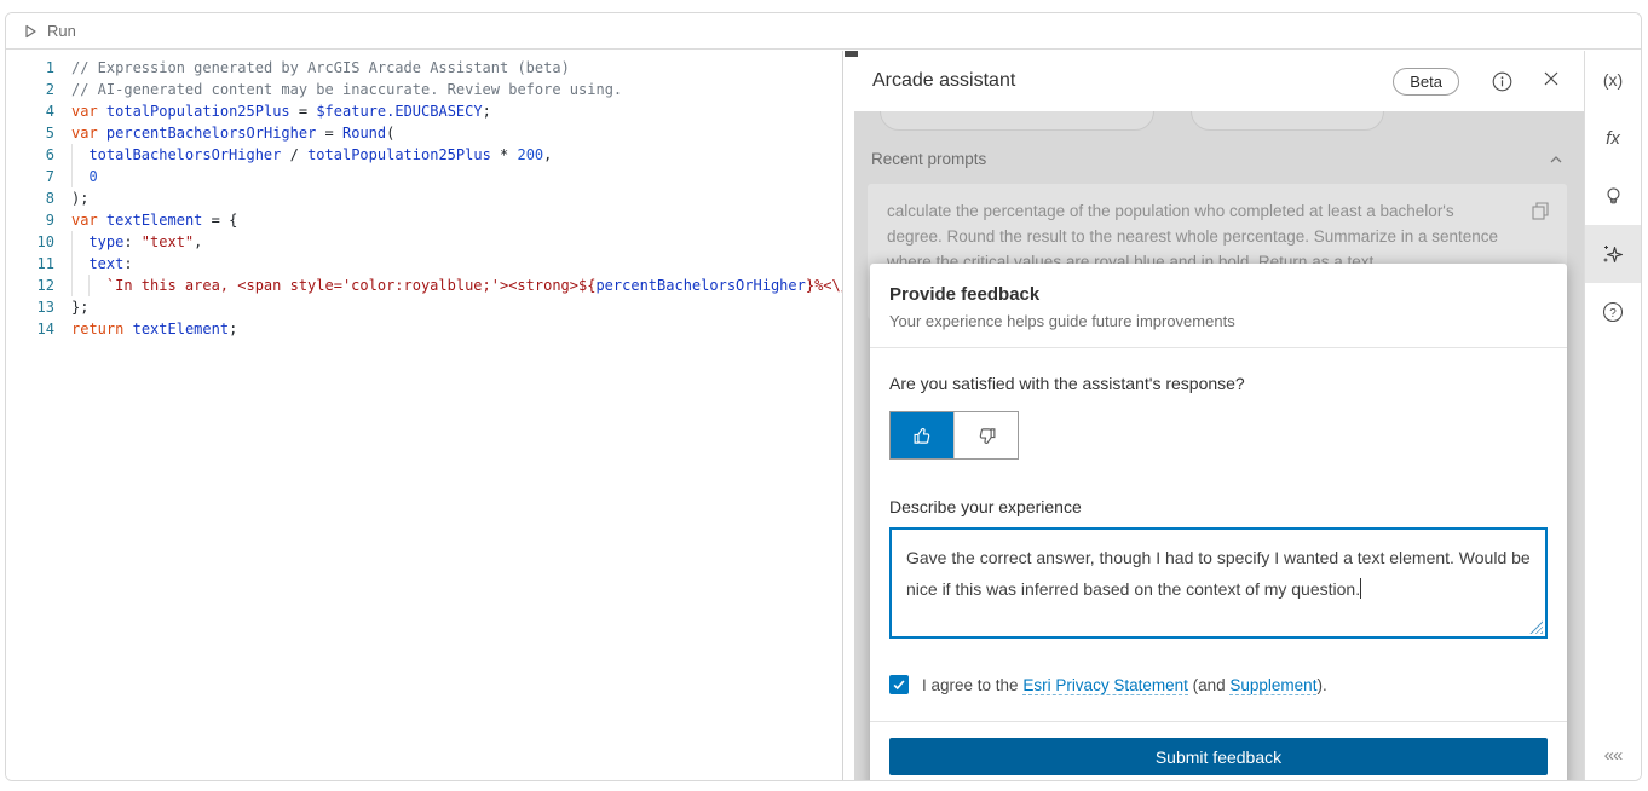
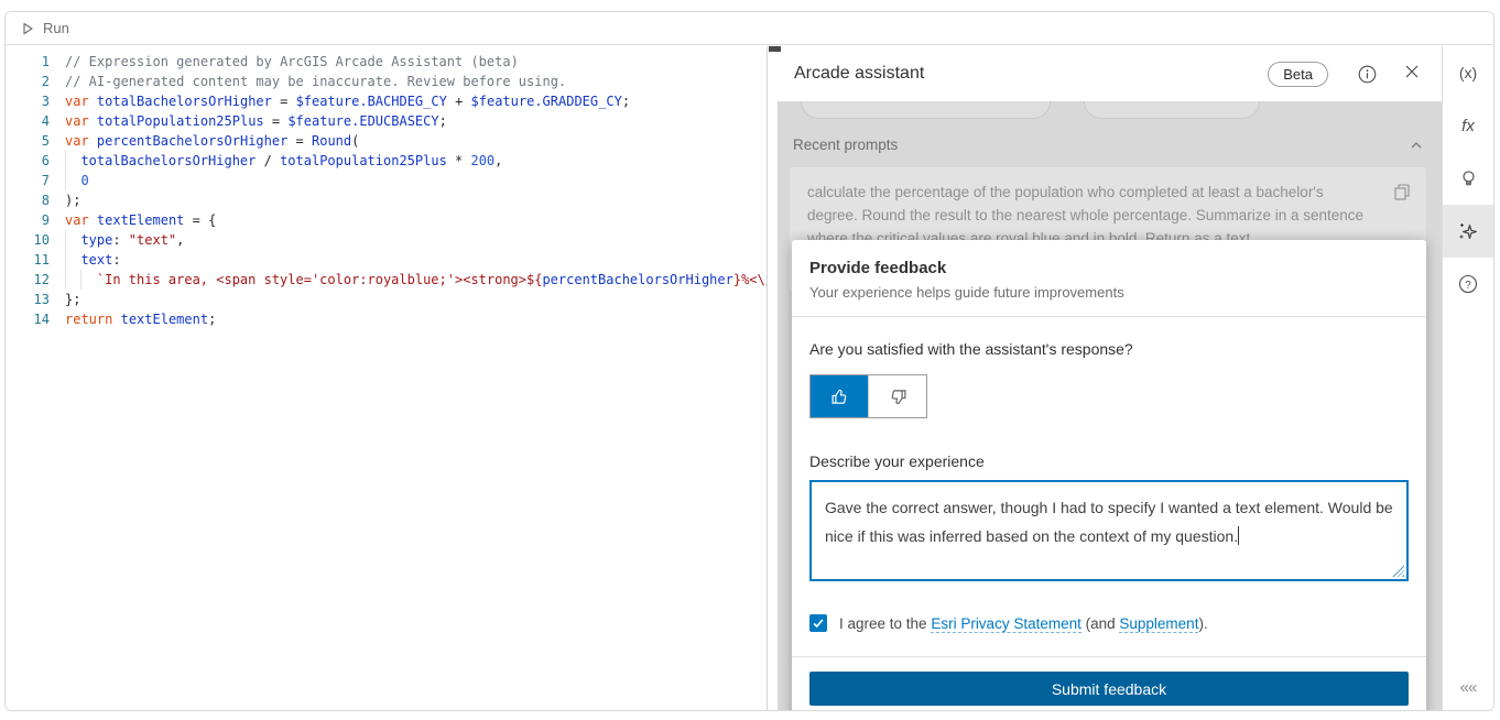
  Run
  1
  // Expression generated by ArcGIS Arcade Assistant (beta)
  2
  // AI-generated content may be inaccurate. Review before using.
+ 3
+ var totalBachelorsOrHigher = $feature.BACHDEG_CY + $feature.GRADDEG_CY;
  4
  var totalPopulation25Plus = $feature.EDUCBASECY;
  5
  var percentBachelorsOrHigher = Round(
  6
  totalBachelorsOrHigher / totalPopulation25Plus * 200,
  7
  0
  8
  );
  9
  var textElement = {
  10
  type: "text",
  11
  text:
  12
  `In this area, <span style='color:royalblue;'><strong>${percentBachelorsOrHigher}%<\
  13
  };
  14
  return textElement;
  Arcade assistant
  Beta
  Recent prompts
  calculate the percentage of the population who completed at least a bachelor's degree. Round the result to the nearest whole percentage. Summarize in a sentence where the critical values are royal blue and in bold. Return as a text
  Provide feedback
  Your experience helps guide future improvements
  Are you satisfied with the assistant's response?
  Describe your experience
  Gave the correct answer, though I had to specify I wanted a text element. Would be nice if this was inferred based on the context of my question.
  I agree to the Esri Privacy Statement (and Supplement).
  Submit feedback
  (x)
  fx
  ?
  ««
